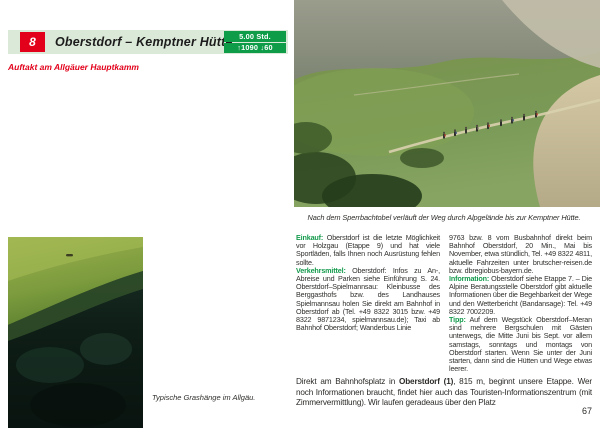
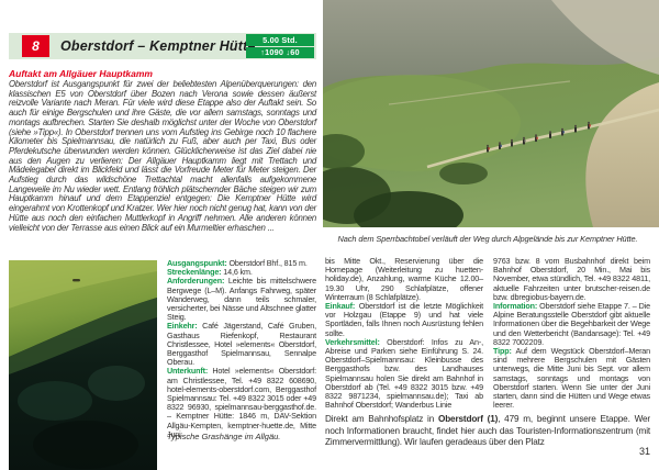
  8
  Oberstdorf – Kemptner Hüt
  5.00 Std.
  ↑1090 ↓60
  Auftakt am Allgäuer Hauptkamm
+ Oberstdorf ist Ausgangspunkt für zwei der beliebtesten Alpenüberquerungen: den klassischen E5 von Oberstdorf über Bozen nach Verona sowie dessen äußerst reizvolle Variante nach Meran. Für viele wird diese Etappe also der Auftakt sein. So auch für einige Bergschulen und ihre Gäste, die vor allem samstags, sonntags und montags aufbrechen. Starten Sie deshalb möglichst unter der Woche von Oberstdorf (siehe »Tipp«). In Oberstdorf trennen uns vom Aufstieg ins Gebirge noch 10 flachere Kilometer bis Spielmannsau, die natürlich zu Fuß, aber auch per Taxi, Bus oder Pferdekutsche überwunden werden können. Glücklicherweise ist das Ziel dabei nie aus den Augen zu verlieren: Der Allgäuer Hauptkamm liegt mit Trettach und Mädelegabel direkt im Blickfeld und lässt die Vorfreude Meter für Meter steigen. Der Aufstieg durch das wildschöne Trettachtal macht allenfalls aufgekommene Langeweile im Nu wieder wett. Entlang fröhlich plätschernder Bäche steigen wir zum Hauptkamm hinauf und dem Etappenziel entgegen: Die Kemptner Hütte wird eingerahmt von Krottenkopf und Kratzer. Wer hier noch nicht genug hat, kann von der Hütte aus noch den einfachen Muttlerkopf in Angriff nehmen. Alle anderen können vielleicht von der Terrasse aus einen Blick auf ein Murmeltier erhaschen ...
  Typische Grashänge im Allgäu.
+ Ausgangspunkt: Oberstdorf Bhf., 815 m.
+ Streckenlänge: 14,6 km.
+ Anforderungen: Leichte bis mittelschwere Bergwege (L–M). Anfangs Fahrweg, später Wanderweg, dann teils schmaler, versicherter, bei Nässe und Altschnee glatter Steig.
+ Einkehr: Café Jägerstand, Café Gruben, Gasthaus Riefenkopf, Restaurant Christlessee, Hotel »elements« Oberstdorf, Berggasthof Spielmannsau, Sennalpe Oberau.
+ Unterkunft: Hotel »elements« Oberstdorf: am Christlessee, Tel. +49 8322 608690, hotel-elements-oberstdorf.com, Berggasthof Spielmannsau: Tel. +49 8322 3015 oder +49 8322 96930, spielmannsau-berggasthof.de. – Kemptner Hütte: 1846 m, DAV-Sektion Allgäu-Kempten, kemptner-huette.de, Mitte Juni
  Nach dem Sperrbachtobel verläuft der Weg durch Alpgelände bis zur Kemptner Hütte.
+ bis Mitte Okt., Reservierung über die Homepage (Weiterleitung zu huetten-holiday.de), Anzahlung, warme Küche 12.00–19.30 Uhr, 290 Schlafplätze, offener Winterraum (8 Schlafplätze).
  Einkauf: Oberstdorf ist die letzte Möglichkeit vor Holzgau (Etappe 9) und hat viele Sportläden, falls Ihnen noch Ausrüstung fehlen sollte.
  Verkehrsmittel: Oberstdorf: Infos zu An-, Abreise und Parken siehe Einführung S. 24. Oberstdorf–Spielmannsau: Kleinbusse des Berggasthofs bzw. des Landhauses Spielmannsau holen Sie direkt am Bahnhof in Oberstdorf ab (Tel. +49 8322 3015 bzw. +49 8322 9871234, spielmannsau.de); Taxi ab Bahnhof Oberstdorf; Wanderbus Linie
  9763 bzw. 8 vom Busbahnhof direkt beim Bahnhof Oberstdorf, 20 Min., Mai bis November, etwa stündlich, Tel. +49 8322 4811, aktuelle Fahrzeiten unter brutscher-reisen.de bzw. dbregiobus-bayern.de.
  Information: Oberstdorf siehe Etappe 7. – Die Alpine Beratungsstelle Oberstdorf gibt aktuelle Informationen über die Begehbarkeit der Wege und den Wetterbericht (Bandansage): Tel. +49 8322 7002209.
  Tipp: Auf dem Wegstück Oberstdorf–Meran sind mehrere Bergschulen mit Gästen unterwegs, die Mitte Juni bis Sept. vor allem samstags, sonntags und montags von Oberstdorf starten. Wenn Sie unter der Juni starten, dann sind die Hütten und Wege etwas leerer.
- Direkt am Bahnhofsplatz in Oberstdorf (1), 815 m, beginnt unsere Etappe. Wer noch Informationen braucht, findet hier auch das Touristen-Informationszentrum (mit Zimmervermittlung). Wir laufen geradeaus über den Platz
+ Direkt am Bahnhofsplatz in Oberstdorf (1), 479 m, beginnt unsere Etappe. Wer noch Informationen braucht, findet hier auch das Touristen-Informationszentrum (mit Zimmervermittlung). Wir laufen geradeaus über den Platz
- 67
+ 31
